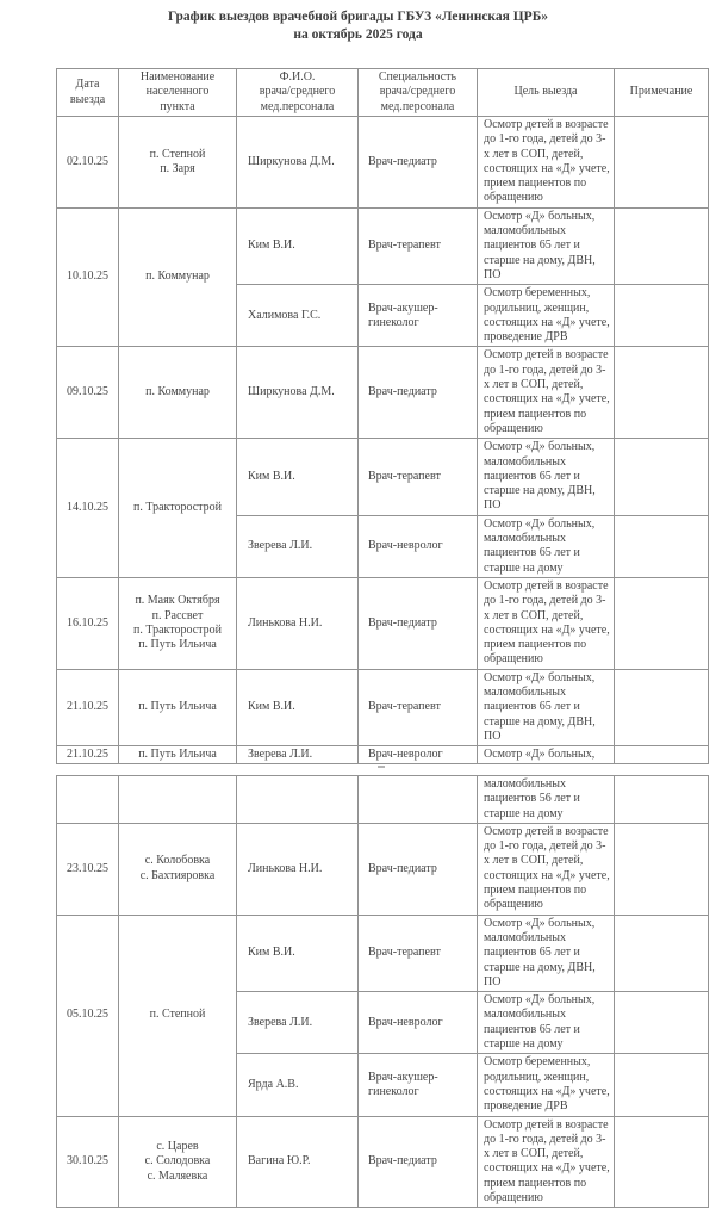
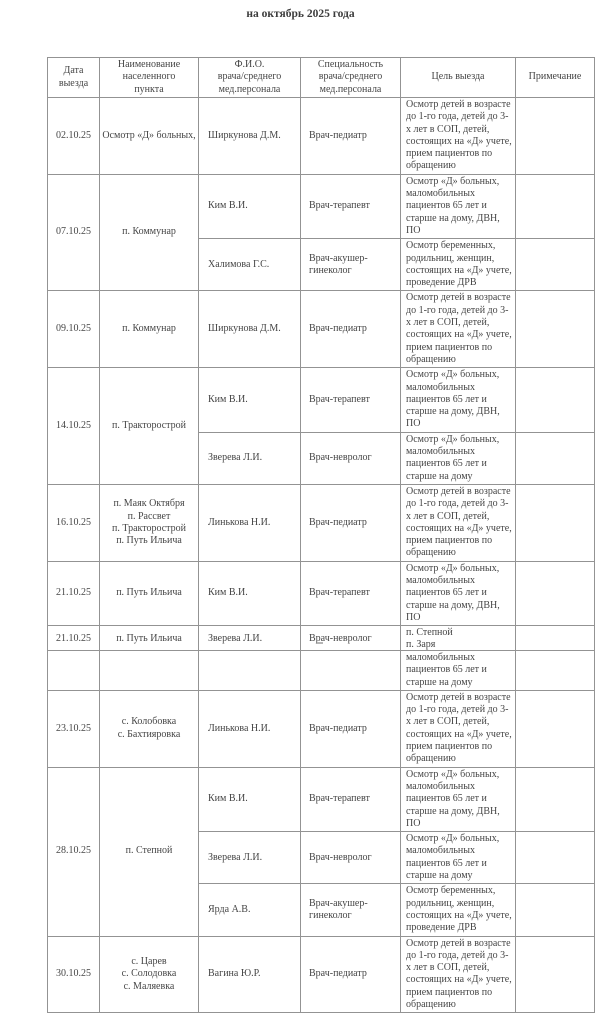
- График выездов врачебной бригады ГБУЗ «Ленинская ЦРБ»
  на октябрь 2025 года
  Дата выезда	Наименование населенного пункта	Ф.И.О. врача/среднего мед.персонала	Специальность врача/среднего мед.персонала	Цель выезда	Примечание
- 02.10.25	п. Степной п. Заря	Ширкунова Д.М.	Врач-педиатр	Осмотр детей в возрасте до 1-го года, детей до 3- х лет в СОП, детей, состоящих на «Д» учете, прием пациентов по обращению
+ 02.10.25	Осмотр «Д» больных,	Ширкунова Д.М.	Врач-педиатр	Осмотр детей в возрасте до 1-го года, детей до 3- х лет в СОП, детей, состоящих на «Д» учете, прием пациентов по обращению
- 10.10.25	п. Коммунар	Ким В.И.	Врач-терапевт	Осмотр «Д» больных, маломобильных пациентов 65 лет и старше на дому, ДВН, ПО
+ 07.10.25	п. Коммунар	Ким В.И.	Врач-терапевт	Осмотр «Д» больных, маломобильных пациентов 65 лет и старше на дому, ДВН, ПО
  Халимова Г.С.	Врач-акушер- гинеколог	Осмотр беременных, родильниц, женщин, состоящих на «Д» учете, проведение ДРВ
  09.10.25	п. Коммунар	Ширкунова Д.М.	Врач-педиатр	Осмотр детей в возрасте до 1-го года, детей до 3- х лет в СОП, детей, состоящих на «Д» учете, прием пациентов по обращению
  14.10.25	п. Тракторострой	Ким В.И.	Врач-терапевт	Осмотр «Д» больных, маломобильных пациентов 65 лет и старше на дому, ДВН, ПО
  Зверева Л.И.	Врач-невролог	Осмотр «Д» больных, маломобильных пациентов 65 лет и старше на дому
  16.10.25	п. Маяк Октября п. Рассвет п. Тракторострой п. Путь Ильича	Линькова Н.И.	Врач-педиатр	Осмотр детей в возрасте до 1-го года, детей до 3- х лет в СОП, детей, состоящих на «Д» учете, прием пациентов по обращению
  21.10.25	п. Путь Ильича	Ким В.И.	Врач-терапевт	Осмотр «Д» больных, маломобильных пациентов 65 лет и старше на дому, ДВН, ПО
- 21.10.25	п. Путь Ильича	Зверева Л.И.	Врач-невролог	Осмотр «Д» больных,
+ 21.10.25	п. Путь Ильича	Зверева Л.И.	Врач-невролог	п. Степной п. Заря
- 				маломобильных пациентов 56 лет и старше на дому
+ 				маломобильных пациентов 65 лет и старше на дому
  23.10.25	с. Колобовка с. Бахтияровка	Линькова Н.И.	Врач-педиатр	Осмотр детей в возрасте до 1-го года, детей до 3- х лет в СОП, детей, состоящих на «Д» учете, прием пациентов по обращению
- 05.10.25	п. Степной	Ким В.И.	Врач-терапевт	Осмотр «Д» больных, маломобильных пациентов 65 лет и старше на дому, ДВН, ПО
+ 28.10.25	п. Степной	Ким В.И.	Врач-терапевт	Осмотр «Д» больных, маломобильных пациентов 65 лет и старше на дому, ДВН, ПО
  Зверева Л.И.	Врач-невролог	Осмотр «Д» больных, маломобильных пациентов 65 лет и старше на дому
  Ярда А.В.	Врач-акушер- гинеколог	Осмотр беременных, родильниц, женщин, состоящих на «Д» учете, проведение ДРВ
  30.10.25	с. Царев с. Солодовка с. Маляевка	Вагина Ю.Р.	Врач-педиатр	Осмотр детей в возрасте до 1-го года, детей до 3- х лет в СОП, детей, состоящих на «Д» учете, прием пациентов по обращению
